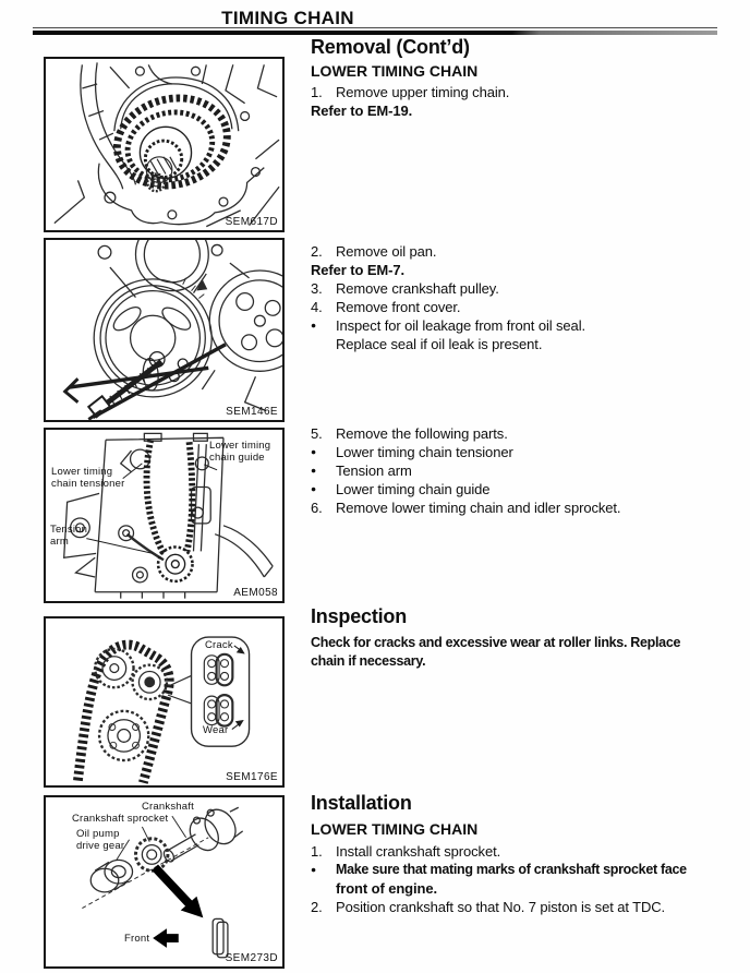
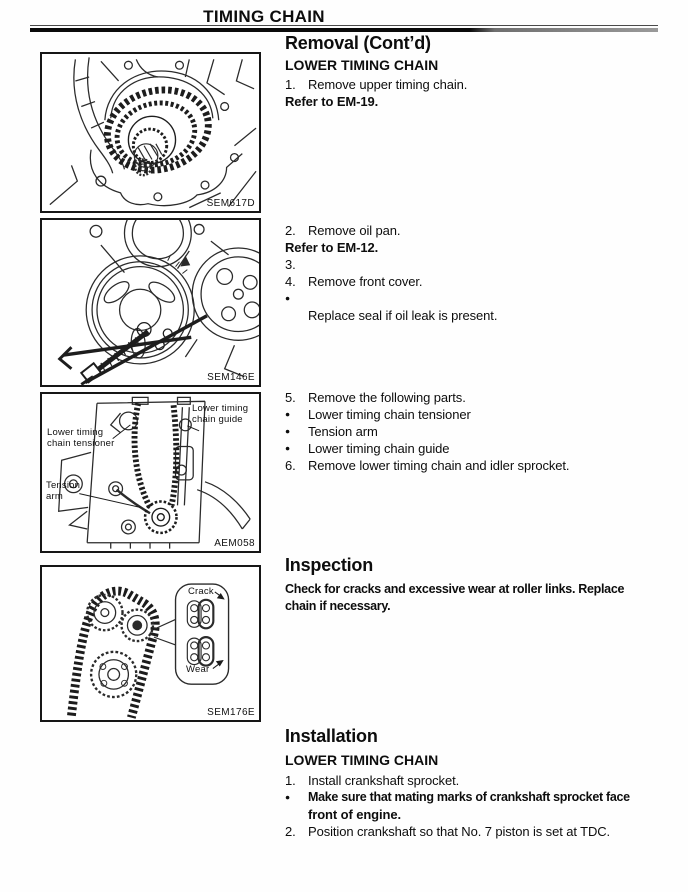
  TIMING CHAIN
  SEM617D
  SEM146E
  Lower timing chain guide
  Lower timing chain tensioner
  Tension arm
  AEM058
  Crack
  Wear
  SEM176E
- Crankshaft
- Crankshaft sprocket
- Oil pump drive gear
- Front
- SEM273D
  Removal (Cont’d)
  LOWER TIMING CHAIN
  1.
  Remove upper timing chain.
  Refer to EM-19.
  2.
  Remove oil pan.
- Refer to EM-7.
+ Refer to EM-12.
  3.
- Remove crankshaft pulley.
  4.
  Remove front cover.
  ●
- Inspect for oil leakage from front oil seal.
  Replace seal if oil leak is present.
  5.
  Remove the following parts.
  ●
  Lower timing chain tensioner
  ●
  Tension arm
  ●
  Lower timing chain guide
  6.
  Remove lower timing chain and idler sprocket.
  Inspection
  Check for cracks and excessive wear at roller links. Replace
  chain if necessary.
  Installation
  LOWER TIMING CHAIN
  1.
  Install crankshaft sprocket.
  ●
  Make sure that mating marks of crankshaft sprocket face
  front of engine.
  2.
  Position crankshaft so that No. 7 piston is set at TDC.
